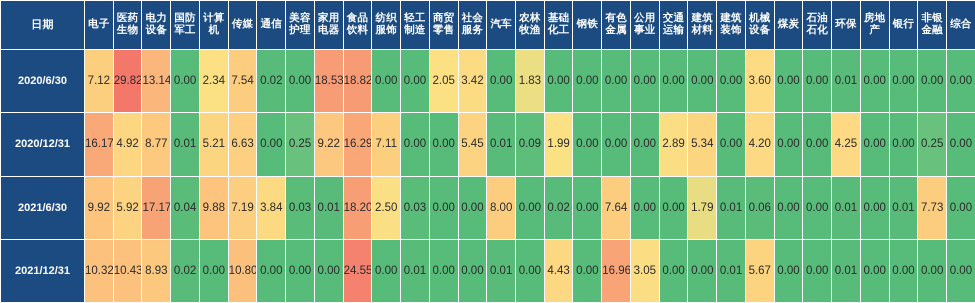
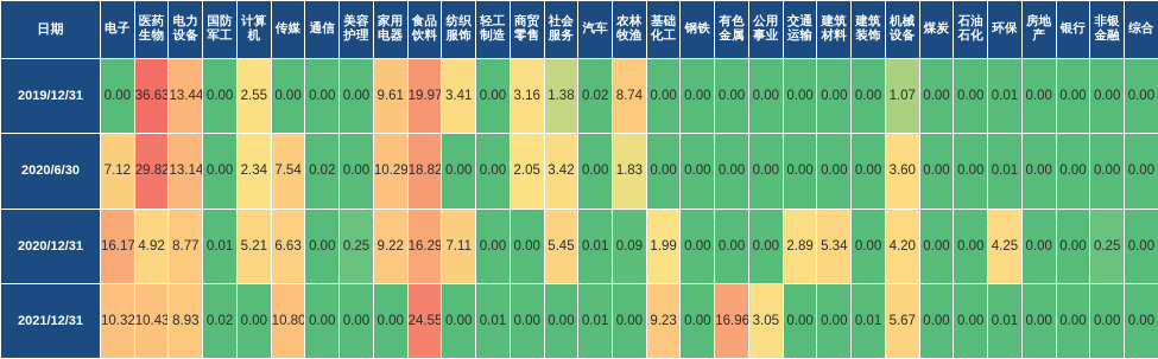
  日期	电子	医药 生物	电力 设备	国防 军工	计算机	传媒	通信	美容 护理	家用 电器	食品 饮料	纺织 服饰	轻工 制造	商贸 零售	社会 服务	汽车	农林 牧渔	基础 化工	钢铁	有色 金属	公用 事业	交通 运输	建筑 材料	建筑 装饰	机械 设备	煤炭	石油 石化	环保	房地产	银行	非银 金融	综合
+ 2019/12/31	0.00	36.63	13.44	0.00	2.55	0.00	0.00	0.00	9.61	19.97	3.41	0.00	3.16	1.38	0.02	8.74	0.00	0.00	0.00	0.00	0.00	0.00	0.00	1.07	0.00	0.00	0.01	0.00	0.00	0.00	0.00
- 2020/6/30	7.12	29.82	13.14	0.00	2.34	7.54	0.02	0.00	18.53	18.82	0.00	0.00	2.05	3.42	0.00	1.83	0.00	0.00	0.00	0.00	0.00	0.00	0.00	3.60	0.00	0.00	0.01	0.00	0.00	0.00	0.00
+ 2020/6/30	7.12	29.82	13.14	0.00	2.34	7.54	0.02	0.00	10.29	18.82	0.00	0.00	2.05	3.42	0.00	1.83	0.00	0.00	0.00	0.00	0.00	0.00	0.00	3.60	0.00	0.00	0.01	0.00	0.00	0.00	0.00
  2020/12/31	16.17	4.92	8.77	0.01	5.21	6.63	0.00	0.25	9.22	16.29	7.11	0.00	0.00	5.45	0.01	0.09	1.99	0.00	0.00	0.00	2.89	5.34	0.00	4.20	0.00	0.00	4.25	0.00	0.00	0.25	0.00
- 2021/6/30	9.92	5.92	17.17	0.04	9.88	7.19	3.84	0.03	0.01	18.20	2.50	0.03	0.00	0.00	8.00	0.00	0.02	0.00	7.64	0.00	0.00	1.79	0.01	0.06	0.00	0.00	0.01	0.00	0.01	7.73	0.00
- 2021/12/31	10.32	10.43	8.93	0.02	0.00	10.80	0.00	0.00	0.00	24.55	0.00	0.01	0.00	0.00	0.01	0.00	4.43	0.00	16.96	3.05	0.00	0.00	0.01	5.67	0.00	0.00	0.01	0.00	0.00	0.00	0.00
+ 2021/12/31	10.32	10.43	8.93	0.02	0.00	10.80	0.00	0.00	0.00	24.55	0.00	0.01	0.00	0.00	0.01	0.00	9.23	0.00	16.96	3.05	0.00	0.00	0.01	5.67	0.00	0.00	0.01	0.00	0.00	0.00	0.00
